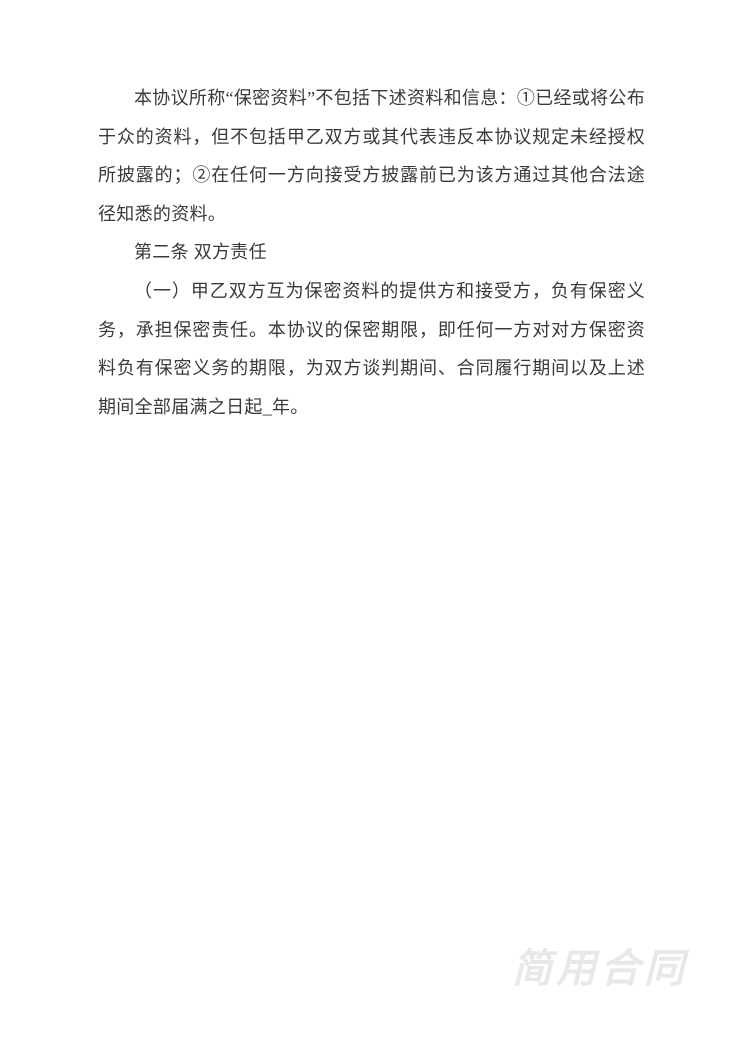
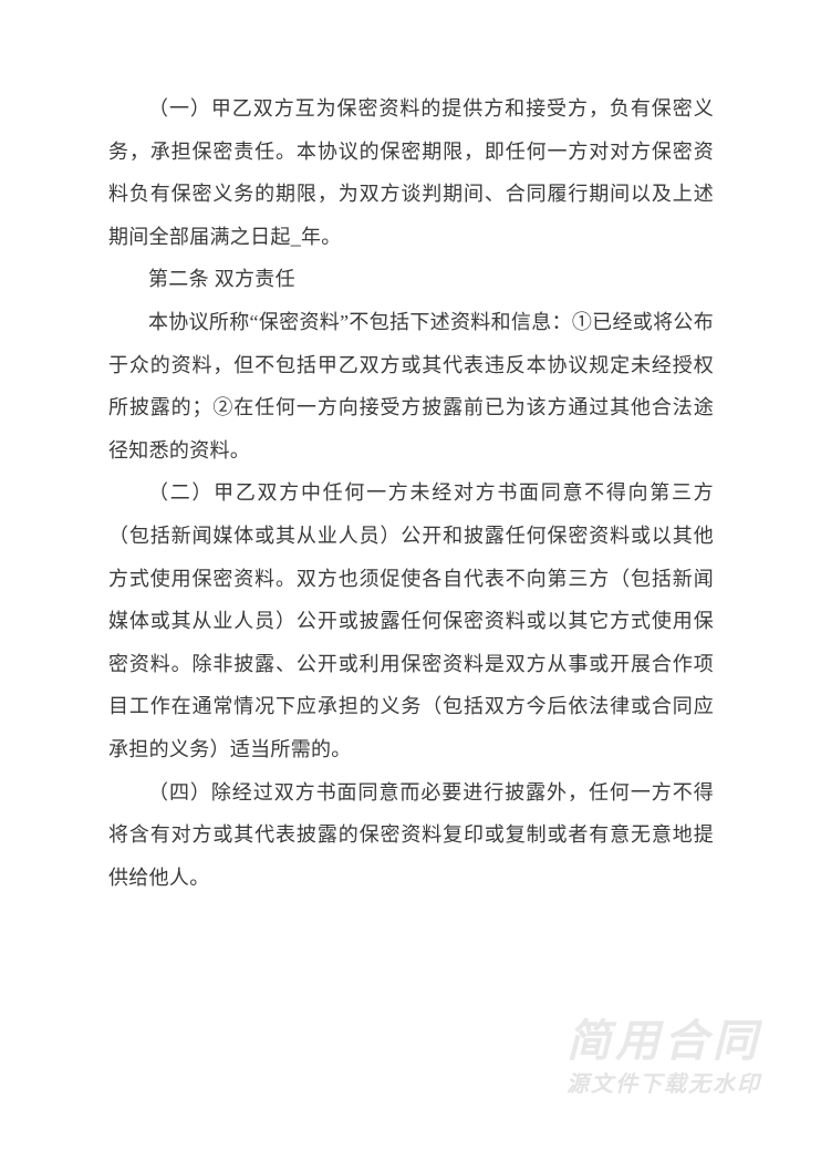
- 本协议所称“保密资料”不包括下述资料和信息：①已经或将公布于众的资料，但不包括甲乙双方或其代表违反本协议规定未经授权所披露的；②在任何一方向接受方披露前已为该方通过其他合法途径知悉的资料。
+ （一）甲乙双方互为保密资料的提供方和接受方，负有保密义务，承担保密责任。本协议的保密期限，即任何一方对对方保密资料负有保密义务的期限，为双方谈判期间、合同履行期间以及上述期间全部届满之日起_年。
  第二条 双方责任
- （一）甲乙双方互为保密资料的提供方和接受方，负有保密义务，承担保密责任。本协议的保密期限，即任何一方对对方保密资料负有保密义务的期限，为双方谈判期间、合同履行期间以及上述期间全部届满之日起_年。
+ 本协议所称“保密资料”不包括下述资料和信息：①已经或将公布于众的资料，但不包括甲乙双方或其代表违反本协议规定未经授权所披露的；②在任何一方向接受方披露前已为该方通过其他合法途径知悉的资料。
+ （二）甲乙双方中任何一方未经对方书面同意不得向第三方（包括新闻媒体或其从业人员）公开和披露任何保密资料或以其他方式使用保密资料。双方也须促使各自代表不向第三方（包括新闻媒体或其从业人员）公开或披露任何保密资料或以其它方式使用保密资料。除非披露、公开或利用保密资料是双方从事或开展合作项目工作在通常情况下应承担的义务（包括双方今后依法律或合同应承担的义务）适当所需的。
+ （四）除经过双方书面同意而必要进行披露外，任何一方不得将含有对方或其代表披露的保密资料复印或复制或者有意无意地提供给他人。
+ 源文件下载无水印
